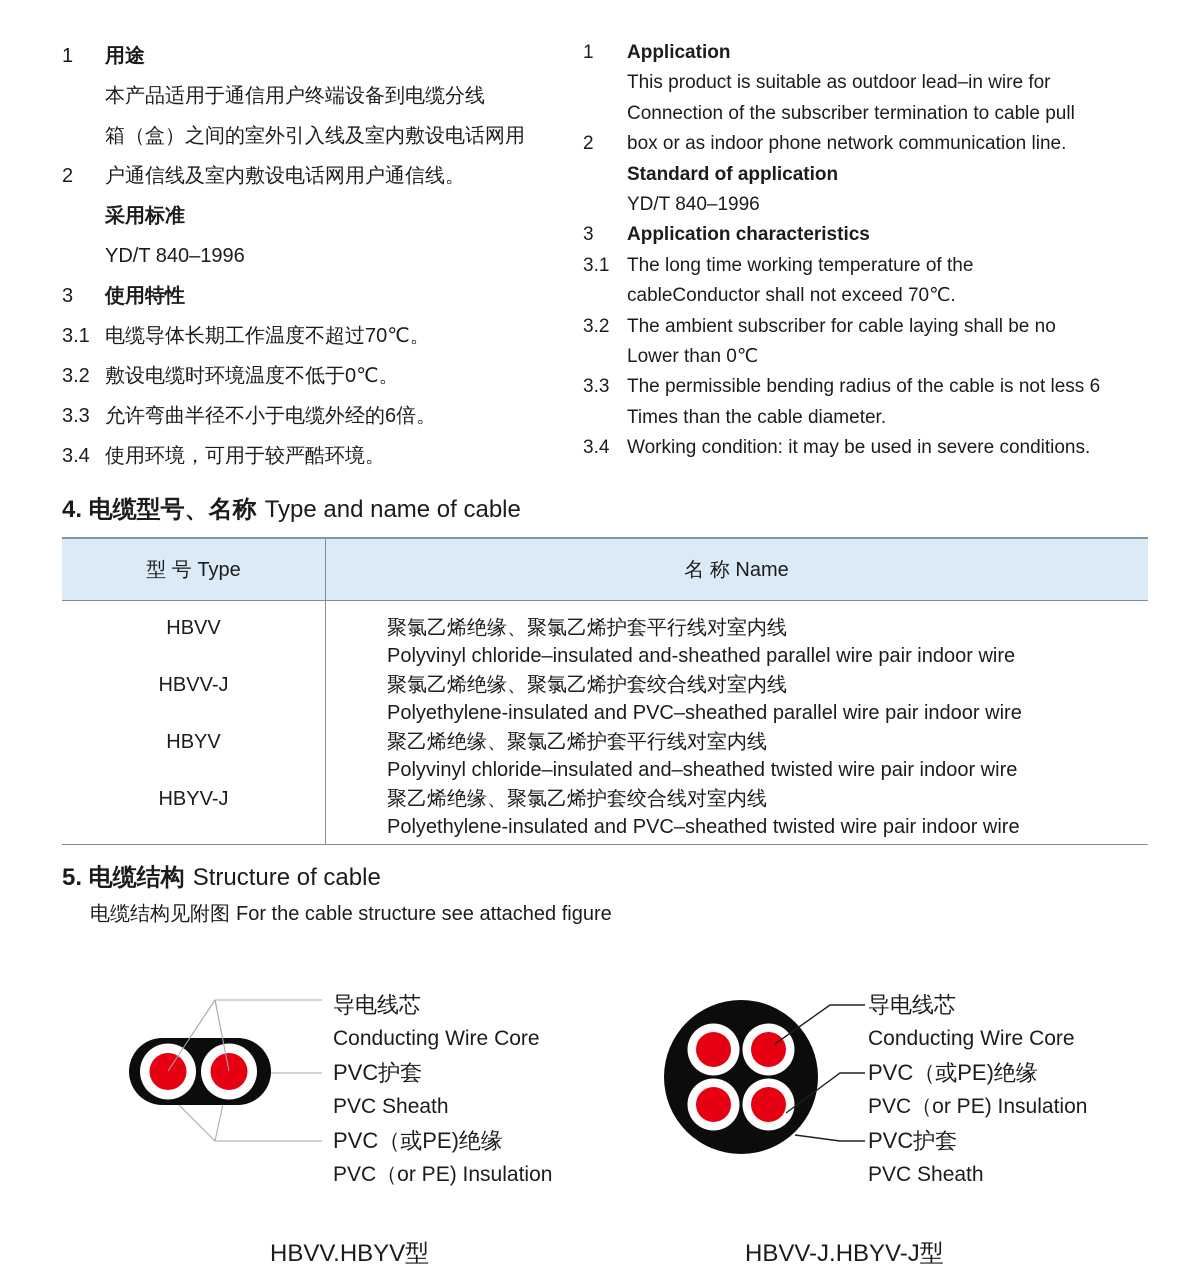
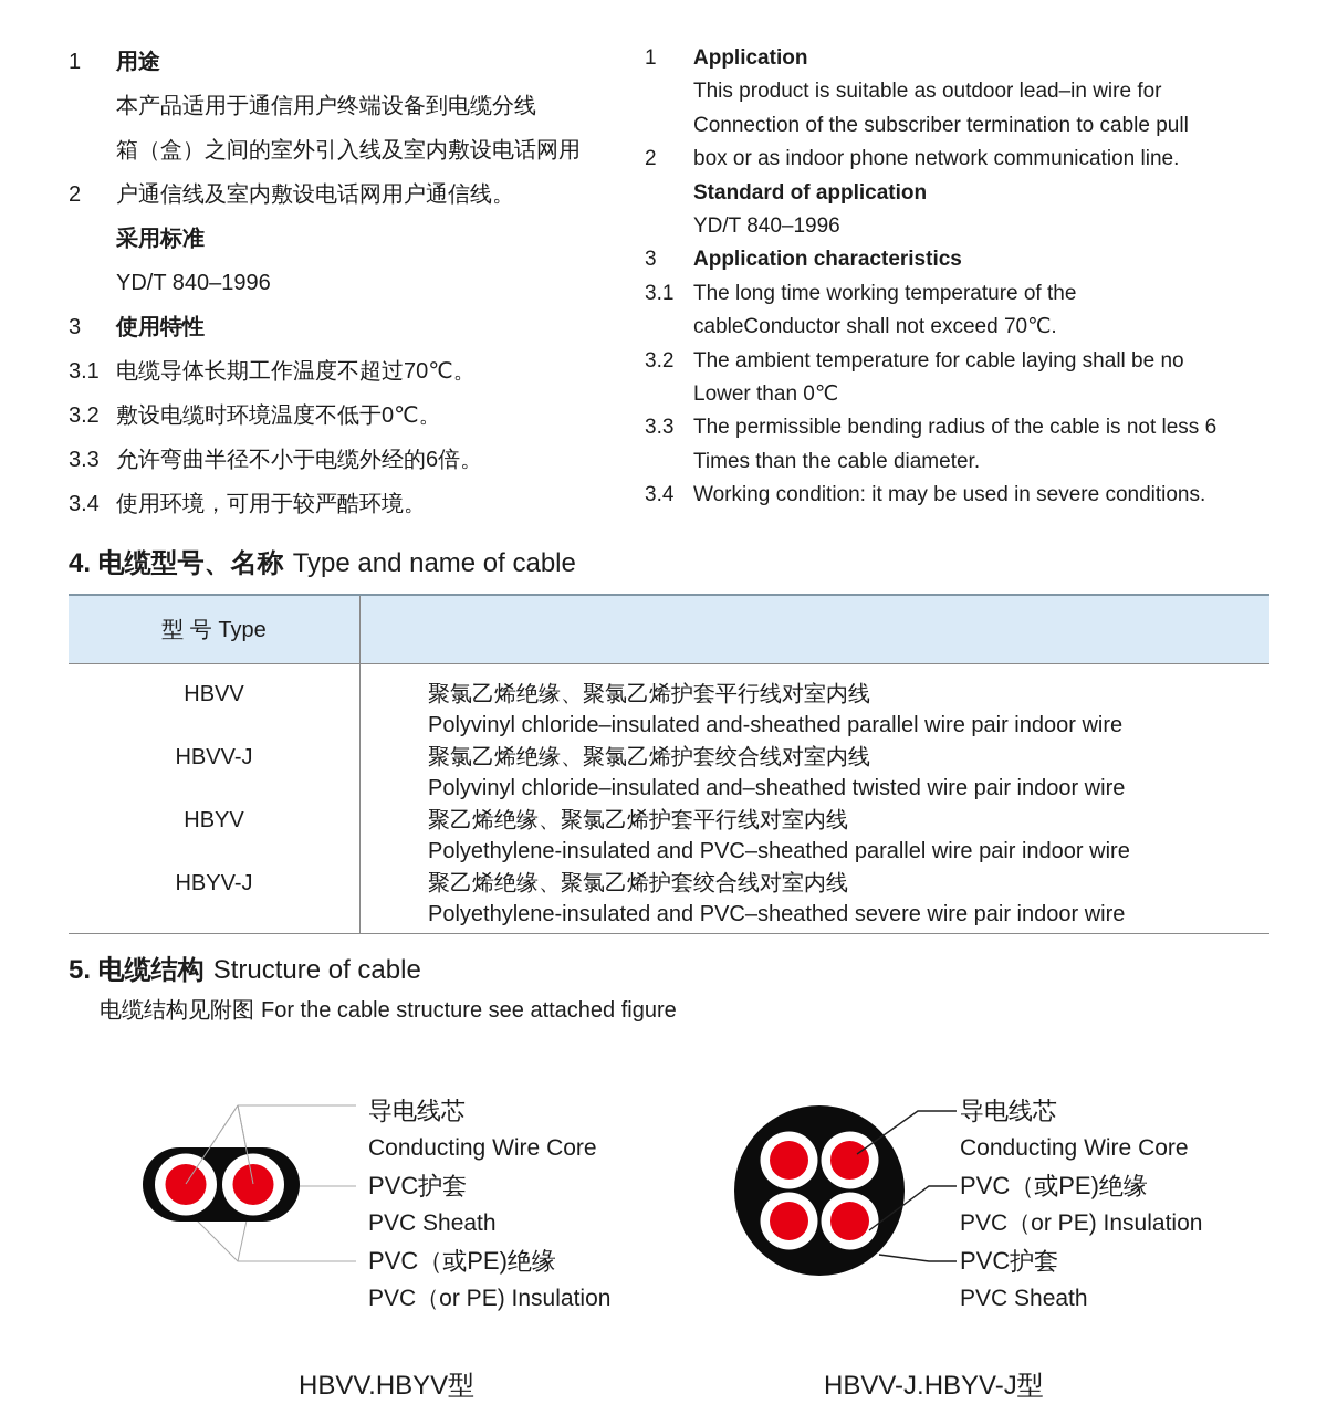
  1
  用途
  本产品适用于通信用户终端设备到电缆分线
  箱（盒）之间的室外引入线及室内敷设电话网用
  2
  户通信线及室内敷设电话网用户通信线。
  采用标准
  YD/T 840–1996
  3
  使用特性
  3.1
  电缆导体长期工作温度不超过70℃。
  3.2
  敷设电缆时环境温度不低于0℃。
  3.3
  允许弯曲半径不小于电缆外经的6倍。
  3.4
  使用环境，可用于较严酷环境。
  1
  Application
  This product is suitable as outdoor lead–in wire for
  Connection of the subscriber termination to cable pull
  2
  box or as indoor phone network communication line.
  Standard of application
  YD/T 840–1996
  3
  Application characteristics
  3.1
  The long time working temperature of the
  cableConductor shall not exceed 70℃.
  3.2
- The ambient subscriber for cable laying shall be no
+ The ambient temperature for cable laying shall be no
  Lower than 0℃
  3.3
  The permissible bending radius of the cable is not less 6
  Times than the cable diameter.
  3.4
  Working condition: it may be used in severe conditions.
  4. 电缆型号、名称 Type and name of cable
  型 号 Type
- 名 称 Name
  HBVV
  聚氯乙烯绝缘、聚氯乙烯护套平行线对室内线
  Polyvinyl chloride–insulated and-sheathed parallel wire pair indoor wire
  HBVV-J
  聚氯乙烯绝缘、聚氯乙烯护套绞合线对室内线
- Polyethylene-insulated and PVC–sheathed parallel wire pair indoor wire
+ Polyvinyl chloride–insulated and–sheathed twisted wire pair indoor wire
  HBYV
  聚乙烯绝缘、聚氯乙烯护套平行线对室内线
- Polyvinyl chloride–insulated and–sheathed twisted wire pair indoor wire
+ Polyethylene-insulated and PVC–sheathed parallel wire pair indoor wire
  HBYV-J
  聚乙烯绝缘、聚氯乙烯护套绞合线对室内线
- Polyethylene-insulated and PVC–sheathed twisted wire pair indoor wire
+ Polyethylene-insulated and PVC–sheathed severe wire pair indoor wire
  5. 电缆结构 Structure of cable
  电缆结构见附图 For the cable structure see attached figure
  导电线芯
  Conducting Wire Core
  PVC护套
  PVC Sheath
  PVC（或PE)绝缘
  PVC（or PE) Insulation
  导电线芯
  Conducting Wire Core
  PVC（或PE)绝缘
  PVC（or PE) Insulation
  PVC护套
  PVC Sheath
  HBVV.HBYV型
  HBVV-J.HBYV-J型
